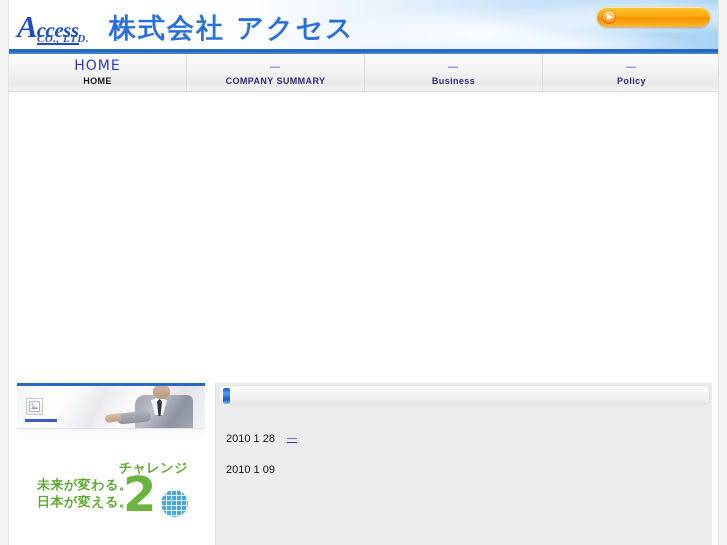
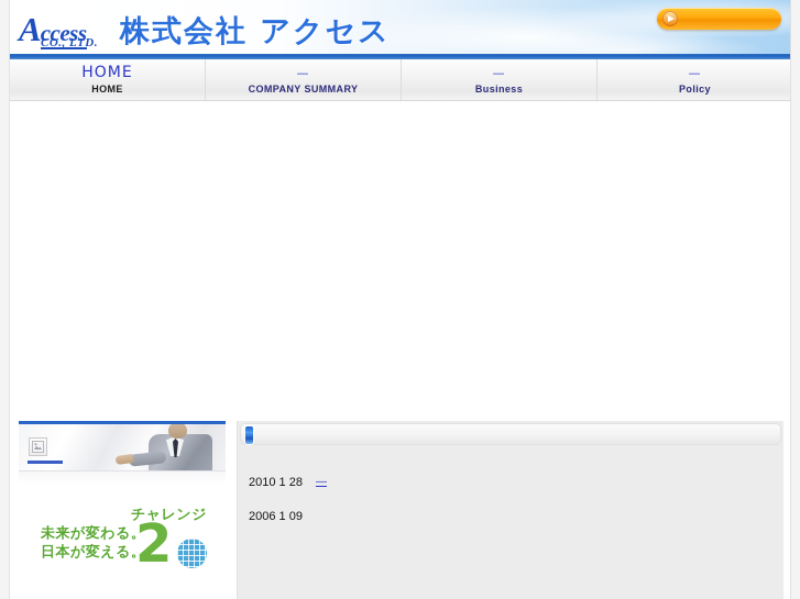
  Access
  CO., LTD.
  株式会社 アクセス
  HOME
  HOME
  —
  COMPANY SUMMARY
  —
  Business
  —
  Policy
  チャレンジ
  未来が変わる。
  日本が変える。
  2
  2010 1 28 —
- 2010 1 09
+ 2006 1 09
